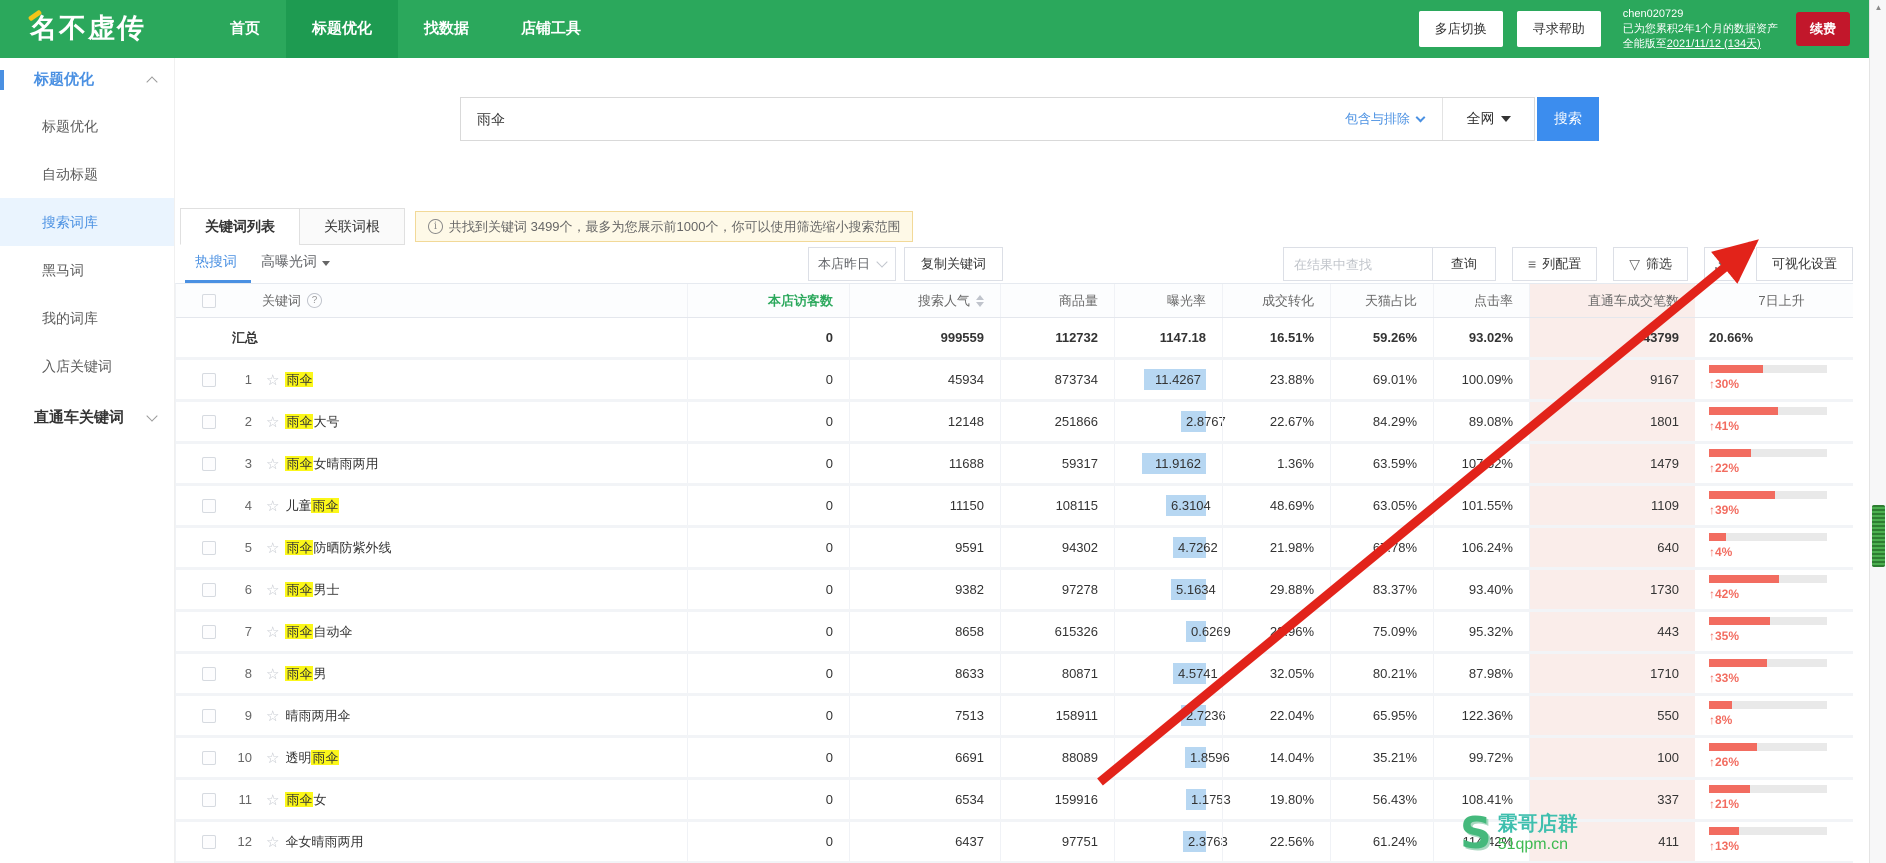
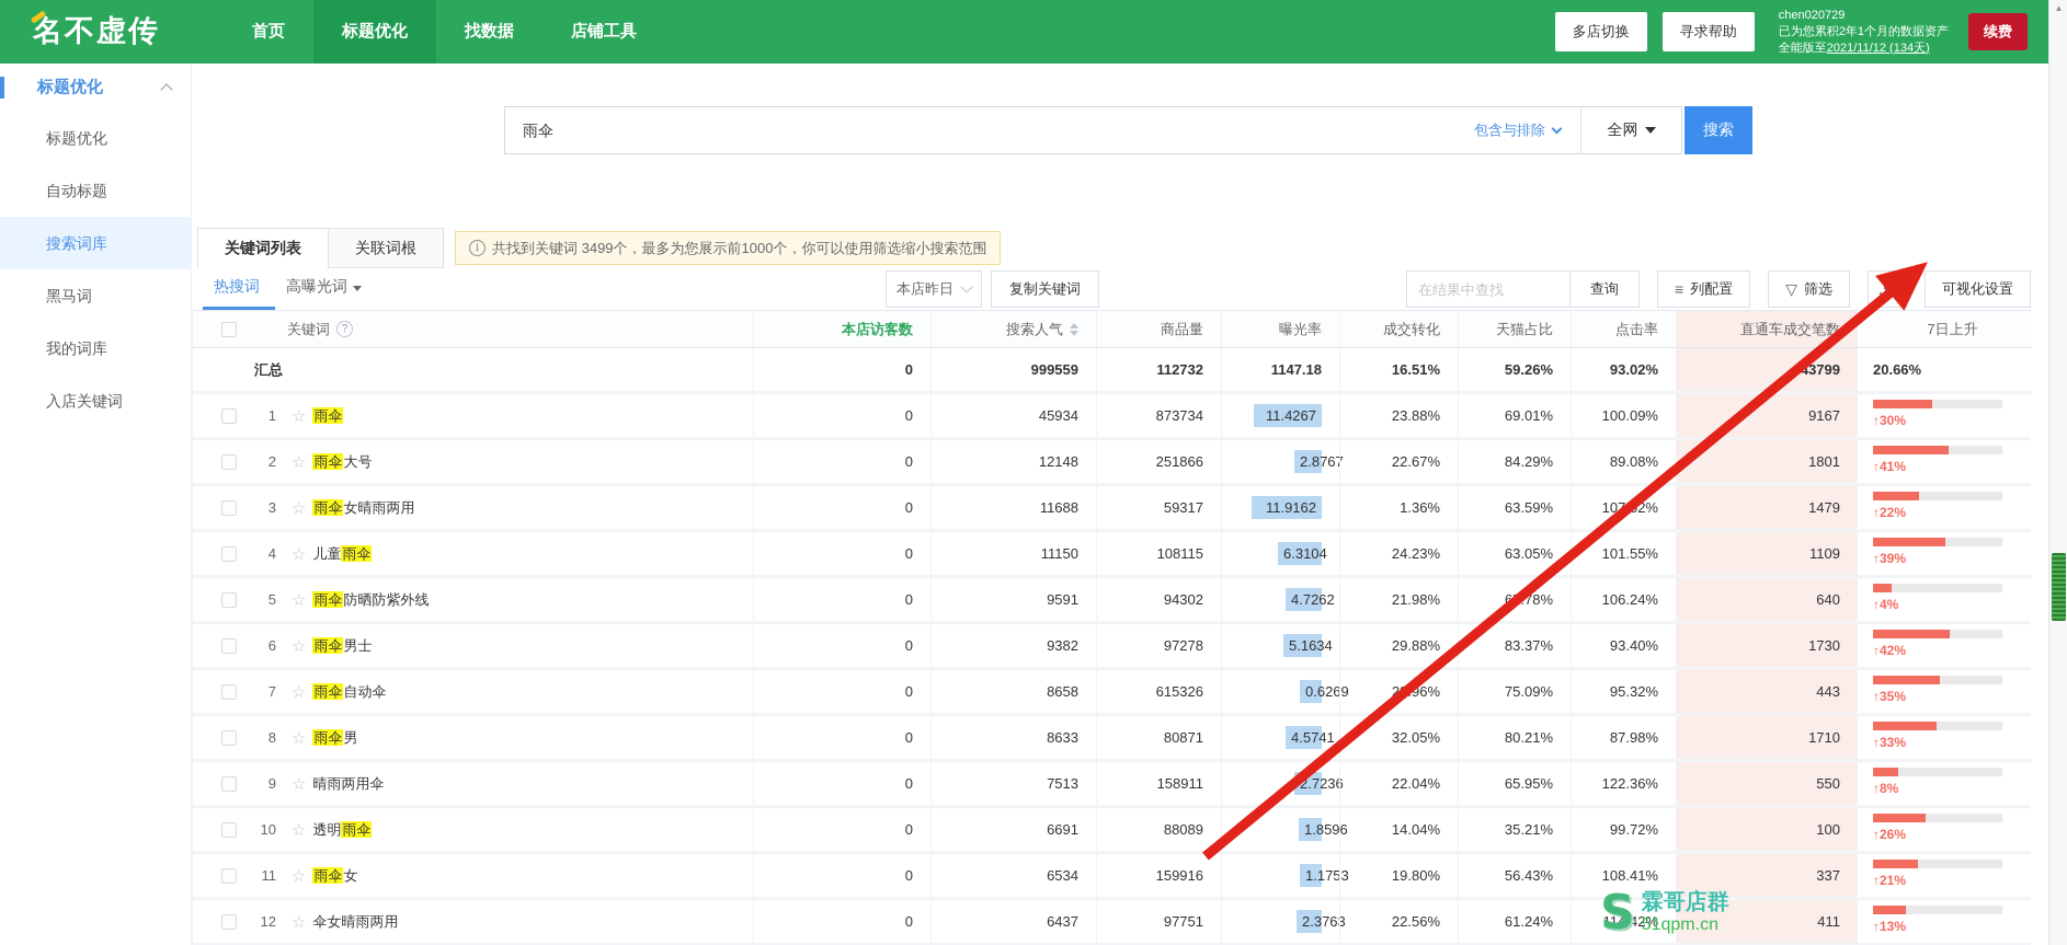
  名不虚传
  首页
  标题优化
  找数据
  店铺工具
  多店切换
  寻求帮助
  chen020729
  已为您累积2年1个月的数据资产
  全能版至2021/11/12 (134天)
  续费
  标题优化
  标题优化
  自动标题
  搜索词库
  黑马词
  我的词库
  入店关键词
- 直通车关键词
  雨伞
  包含与排除
  全网
  搜索
  关键词列表
  关联词根
  i
  共找到关键词 3499个，最多为您展示前1000个，你可以使用筛选缩小搜索范围
  热搜词
  高曝光词
  本店昨日
  复制关键词
  在结果中查找
  查询
  ≡
  列配置
  ▽
  筛选
  可视化设置
  关键词
  ?
  本店访客数
  搜索人气
  商品量
  曝光率
  成交转化
  天猫占比
  点击率
  直通车成交笔数
  7日上升
  汇总
  0
  999559
  112732
  1147.18
  16.51%
  59.26%
  93.02%
  3799
  20.66%
  1
  ☆
  雨伞
  0
  45934
  873734
  11.4267
  23.88%
  69.01%
  100.09%
  9167
  ↑30%
  2
  ☆
  雨伞大号
  0
  12148
  251866
  22.67%
  84.29%
  89.08%
  1801
  ↑41%
  3
  ☆
  雨伞女晴雨两用
  0
  11688
  59317
  11.9162
  1.36%
  63.59%
  1479
  ↑22%
  4
  ☆
  儿童雨伞
  0
  11150
  108115
  6.3104
- 48.69%
+ 24.23%
  63.05%
  101.55%
  1109
  ↑39%
  5
  ☆
  雨伞防晒防紫外线
  0
  9591
  94302
  4.726
  21.98%
  106.24%
  640
  ↑4%
  6
  ☆
  雨伞男士
  0
  9382
  97278
  5.163
  29.88%
  83.37%
  93.40%
  1730
  ↑42%
  7
  ☆
  雨伞自动伞
  0
  8658
  615326
  75.09%
  95.32%
  443
  ↑35%
  8
  ☆
  雨伞男
  0
  8633
  80871
  4.574
  32.05%
  80.21%
  87.98%
  1710
  ↑33%
  9
  ☆
  晴雨两用伞
  0
  7513
  158911
  22.04%
  65.95%
  122.36%
  550
  ↑8%
  10
  ☆
  透明雨伞
  0
  6691
  88089
  14.04%
  35.21%
  99.72%
  100
  ↑26%
  11
  ☆
  雨伞女
  0
  6534
  159916
  19.80%
  56.43%
  108.41%
  337
  ↑21%
  12
  ☆
  伞女晴雨两用
  0
  6437
  97751
  22.56%
  61.24%
  114.42%
  411
  ↑13%
  ▲
  S
  霖哥店群
  51qpm.cn
